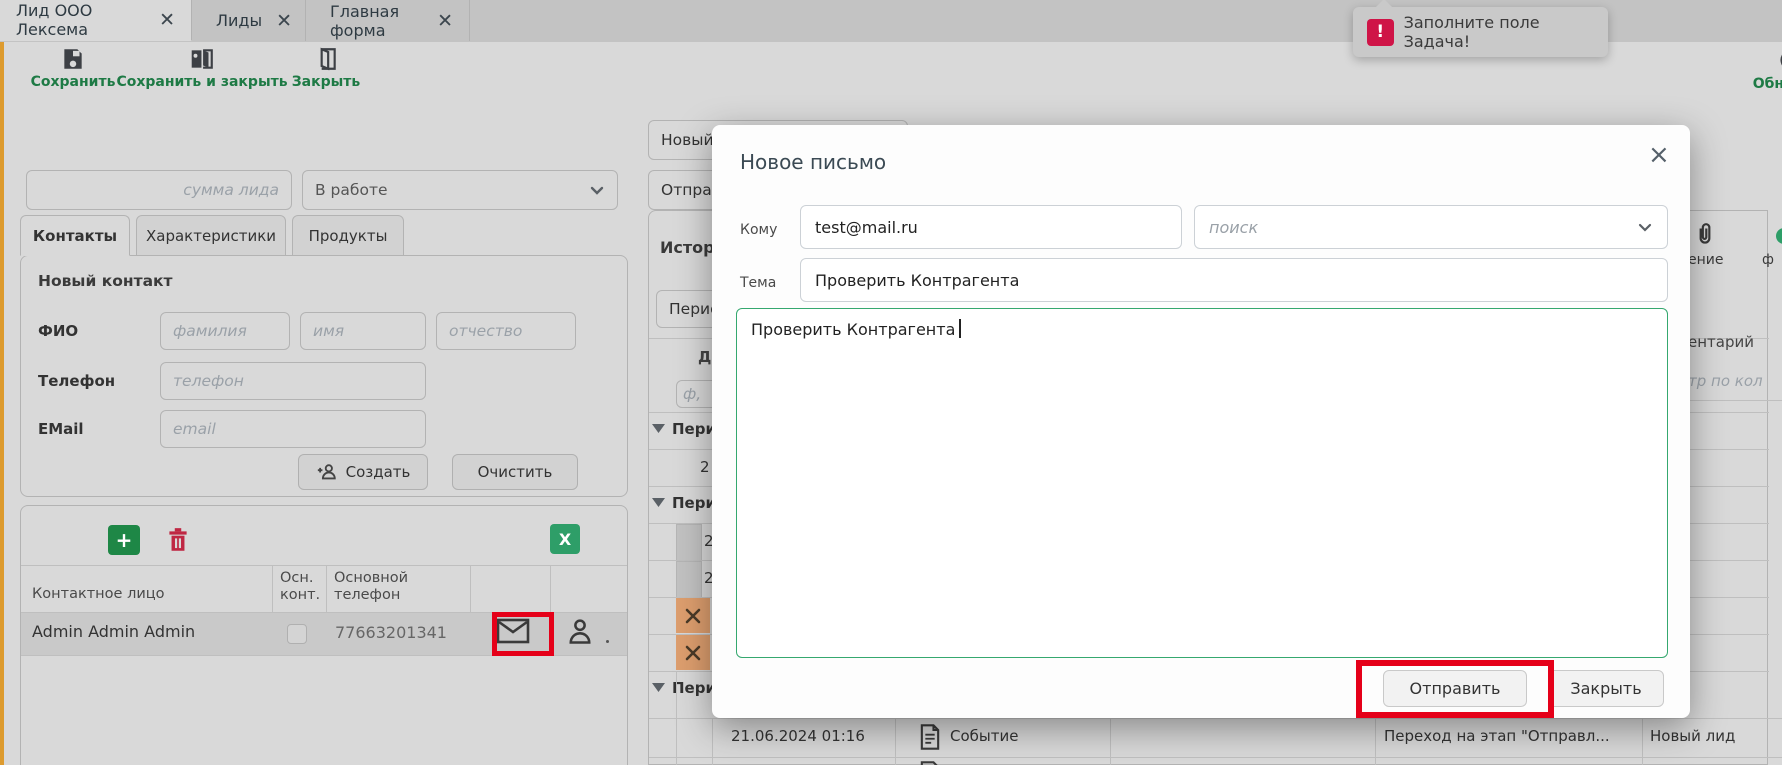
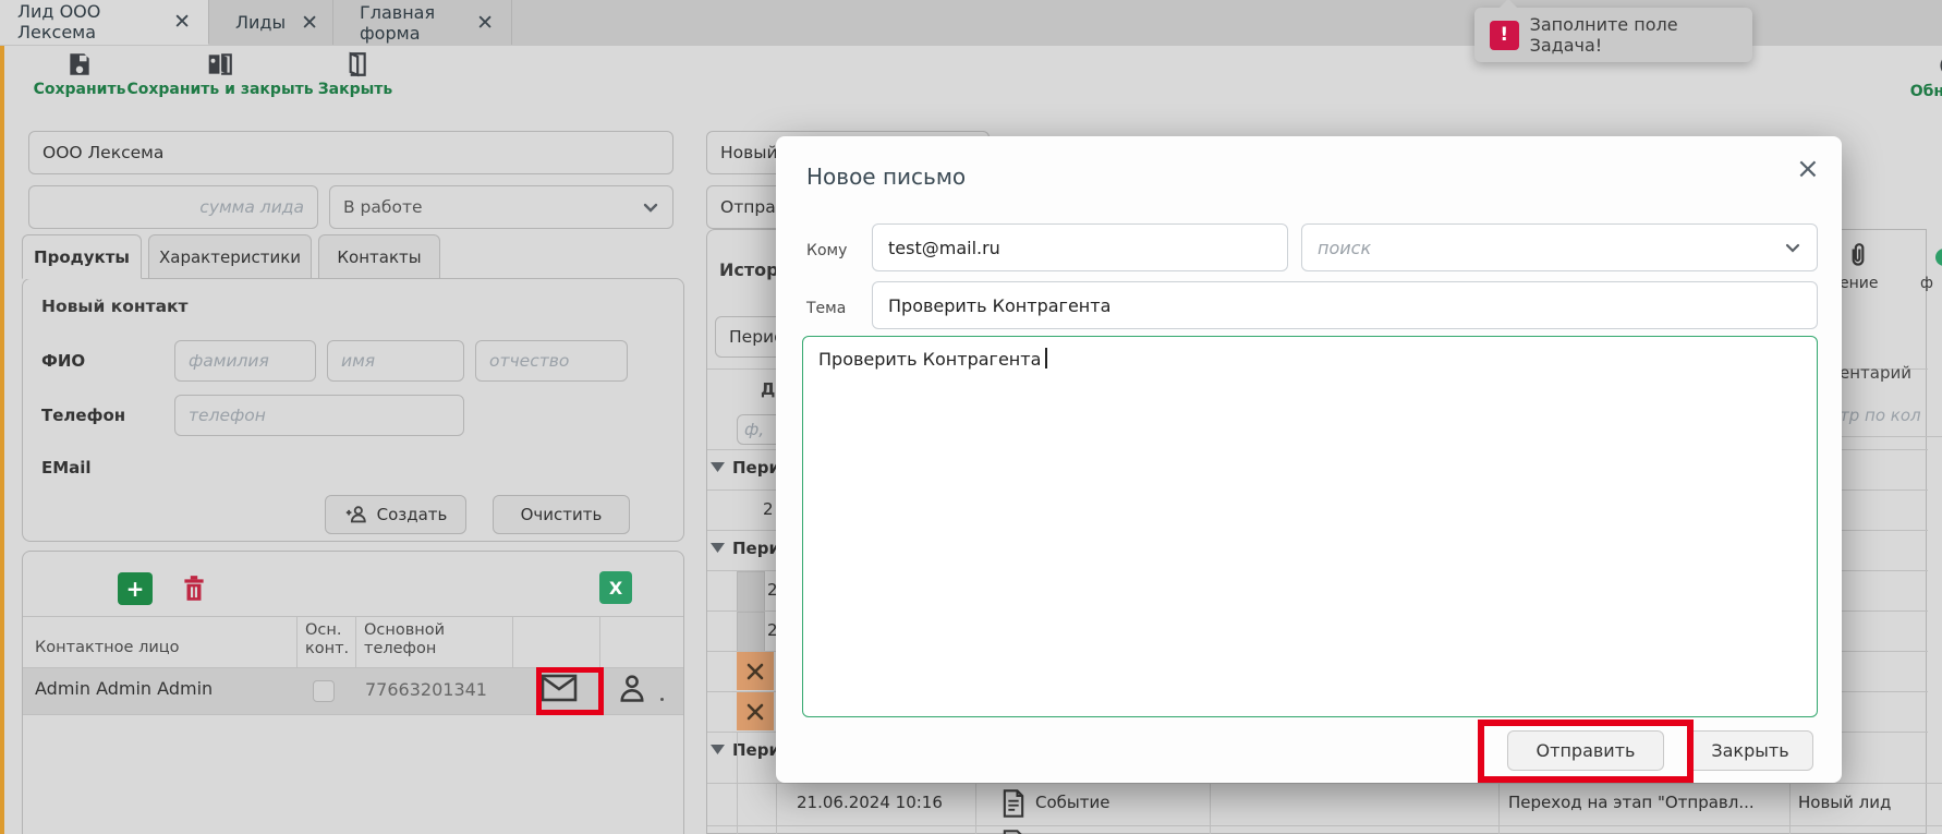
  Лид ООО Лексема
  ✕
  Лиды
  ✕
  Главная форма
  ✕
  Сохранить
  Сохранить и закрыть
  Закрыть
+ ООО Лексема
  сумма лида
  В работе
- Контакты
+ Продукты
  Характеристики
- Продукты
+ Контакты
  Новый контакт
  ФИО
  фамилия
  имя
  отчество
  Телефон
  телефон
  EMail
- email
  Создать
  Очистить
  +
  X
  Контактное лицо
  Осн.
  конт.
  Основной
  телефон
  Admin Admin Admin
  77663201341
  Истор
  Д
  ф,
  Пери
  2
  Пери
  2
  2
  Пери
- 21.06.2024 01:16
+ 21.06.2024 10:16
  Событие
  Переход на этап "Отправл...
  Новый лид
  ение
  ф
  ентарий
  тр по кол
  Новое письмо
  ×
  Кому
  test@mail.ru
  поиск
  Тема
  Проверить Контрагента
  Проверить Контрагента
  Отправить
  Закрыть
  !
  Заполните поле Задача!
